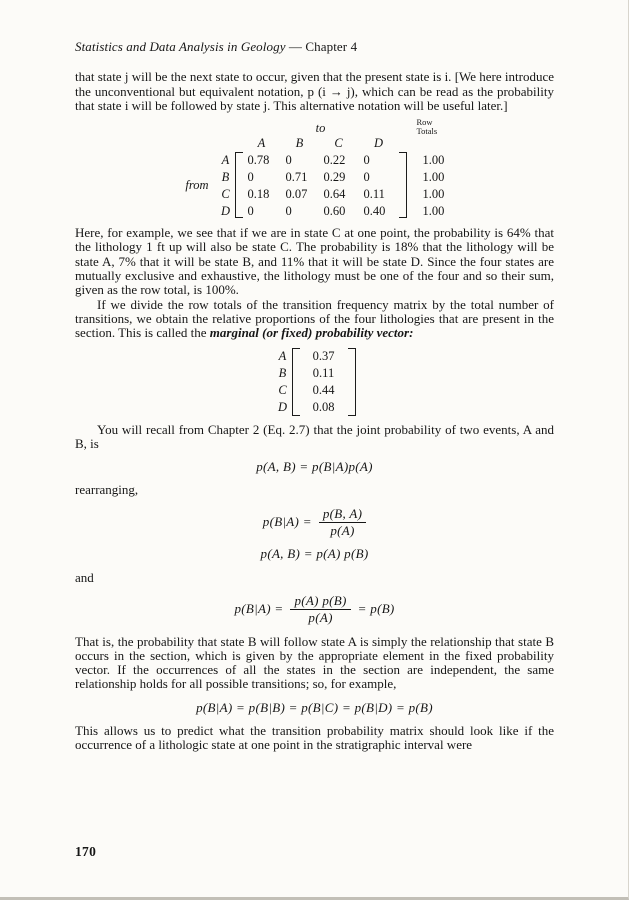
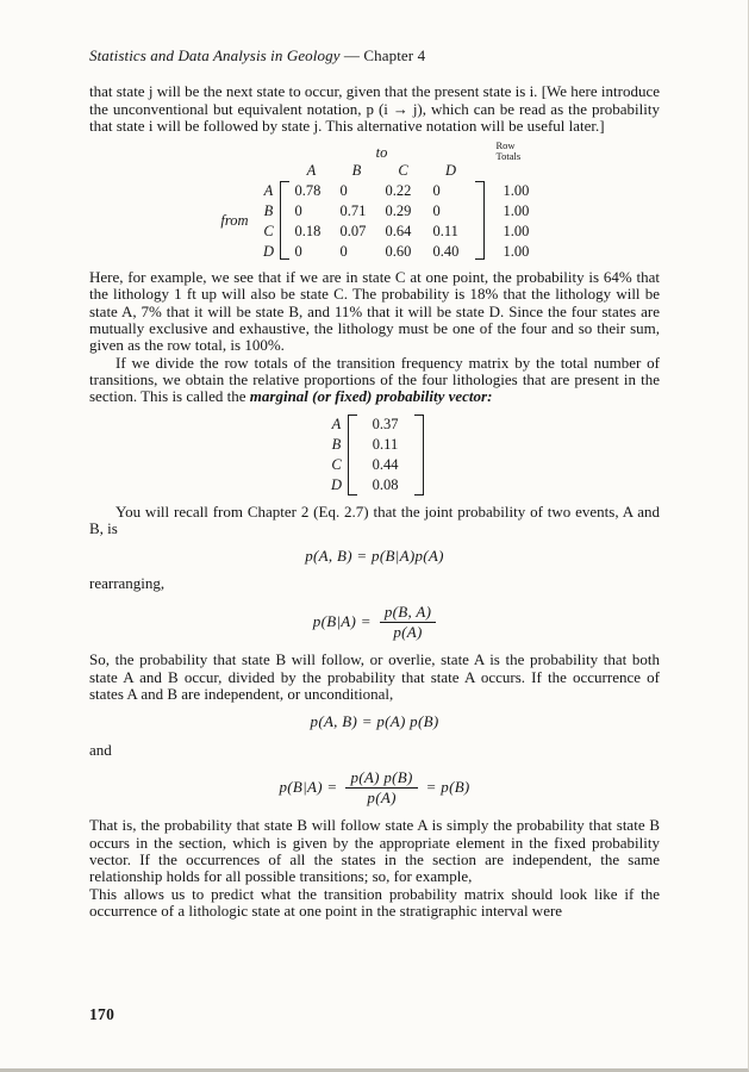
  Statistics and Data Analysis in Geology — Chapter 4
  that state j will be the next state to occur, given that the present state is i. [We here introduce the unconventional but equivalent notation, p (i → j), which can be read as the probability that state i will be followed by state j. This alternative notation will be useful later.]
  to
  Row Totals
  A
  B
  C
  D
  from
  A
  B
  C
  D
  0.78
  0
  0.22
  0
  0
  0.71
  0.29
  0
  0.18
  0.07
  0.64
  0.11
  0
  0
  0.60
  0.40
  1.00
  1.00
  1.00
  1.00
  Here, for example, we see that if we are in state C at one point, the probability is 64% that the lithology 1 ft up will also be state C. The probability is 18% that the lithology will be state A, 7% that it will be state B, and 11% that it will be state D. Since the four states are mutually exclusive and exhaustive, the lithology must be one of the four and so their sum, given as the row total, is 100%.
  If we divide the row totals of the transition frequency matrix by the total number of transitions, we obtain the relative proportions of the four lithologies that are present in the section. This is called the marginal (or fixed) probability vector:
  A
  B
  C
  D
  0.37
  0.11
  0.44
  0.08
  You will recall from Chapter 2 (Eq. 2.7) that the joint probability of two events, A and B, is
  p(A, B) = p(B|A)p(A)
  rearranging,
  p(B|A) =
  p(B, A)
  p(A)
+ So, the probability that state B will follow, or overlie, state A is the probability that both state A and B occur, divided by the probability that state A occurs. If the occurrence of states A and B are independent, or unconditional,
  p(A, B) = p(A) p(B)
  and
  p(B|A) =
  p(A) p(B)
  p(A)
  = p(B)
- That is, the probability that state B will follow state A is simply the relationship that state B occurs in the section, which is given by the appropriate element in the fixed probability vector. If the occurrences of all the states in the section are independent, the same relationship holds for all possible transitions; so, for example,
+ That is, the probability that state B will follow state A is simply the probability that state B occurs in the section, which is given by the appropriate element in the fixed probability vector. If the occurrences of all the states in the section are independent, the same relationship holds for all possible transitions; so, for example,
- p(B|A) = p(B|B) = p(B|C) = p(B|D) = p(B)
  This allows us to predict what the transition probability matrix should look like if the occurrence of a lithologic state at one point in the stratigraphic interval were
  170
